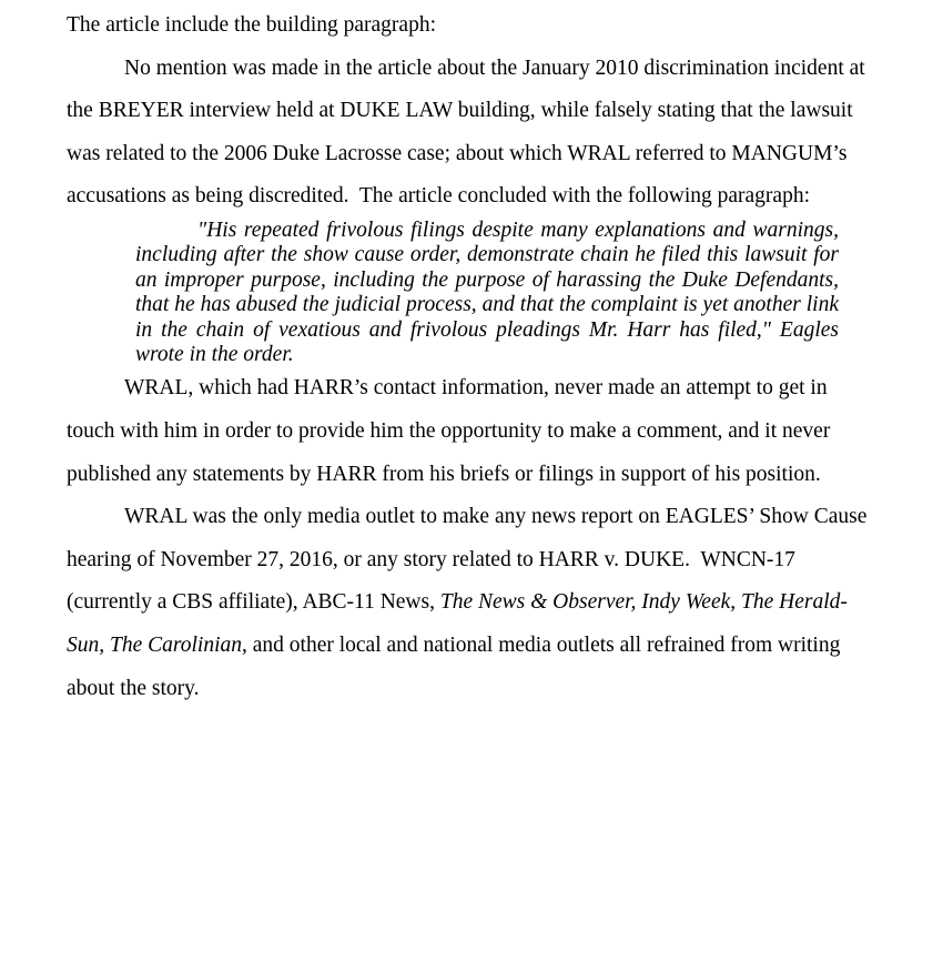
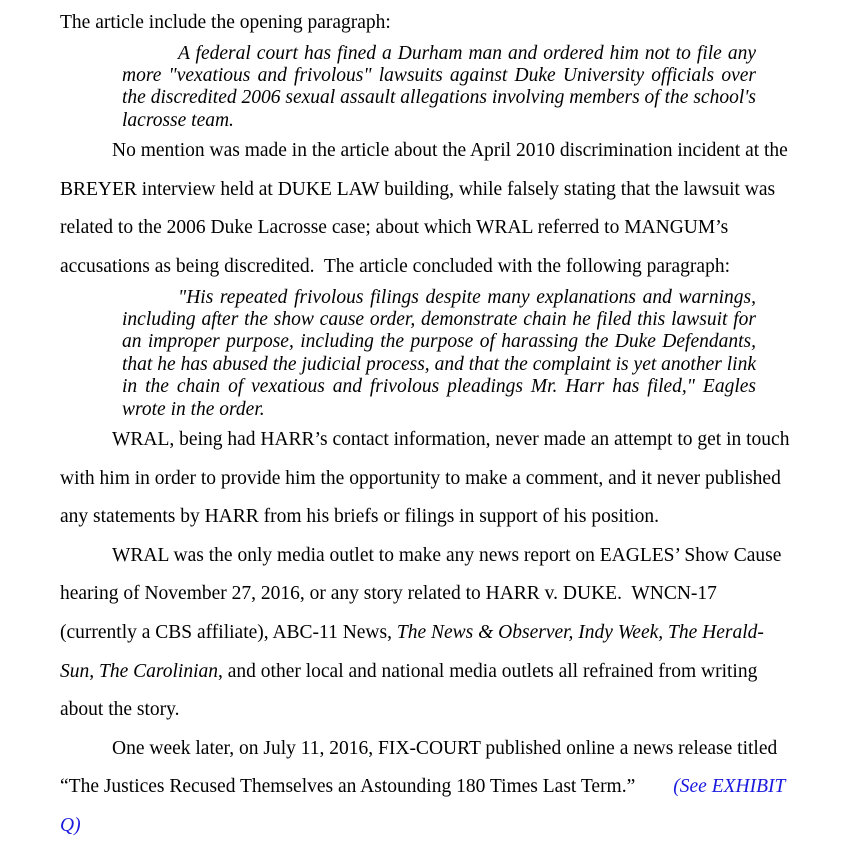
- The article include the building paragraph:
+ The article include the opening paragraph:
+ A federal court has fined a Durham man and ordered him not to file any more "vexatious and frivolous" lawsuits against Duke University officials over the discredited 2006 sexual assault allegations involving members of the school's lacrosse team.
- No mention was made in the article about the January 2010 discrimination incident at the BREYER interview held at DUKE LAW building, while falsely stating that the lawsuit was related to the 2006 Duke Lacrosse case; about which WRAL referred to MANGUM’s accusations as being discredited. The article concluded with the following paragraph:
+ No mention was made in the article about the April 2010 discrimination incident at the BREYER interview held at DUKE LAW building, while falsely stating that the lawsuit was related to the 2006 Duke Lacrosse case; about which WRAL referred to MANGUM’s accusations as being discredited. The article concluded with the following paragraph:
  "His repeated frivolous filings despite many explanations and warnings, including after the show cause order, demonstrate chain he filed this lawsuit for an improper purpose, including the purpose of harassing the Duke Defendants, that he has abused the judicial process, and that the complaint is yet another link in the chain of vexatious and frivolous pleadings Mr. Harr has filed," Eagles wrote in the order.
- WRAL, which had HARR’s contact information, never made an attempt to get in touch with him in order to provide him the opportunity to make a comment, and it never published any statements by HARR from his briefs or filings in support of his position.
+ WRAL, being had HARR’s contact information, never made an attempt to get in touch with him in order to provide him the opportunity to make a comment, and it never published any statements by HARR from his briefs or filings in support of his position.
  WRAL was the only media outlet to make any news report on EAGLES’ Show Cause hearing of November 27, 2016, or any story related to HARR v. DUKE. WNCN-17 (currently a CBS affiliate), ABC-11 News, The News & Observer, Indy Week, The Herald-Sun, The Carolinian, and other local and national media outlets all refrained from writing about the story.
+ One week later, on July 11, 2016, FIX-COURT published online a news release titled “The Justices Recused Themselves an Astounding 180 Times Last Term.” (See EXHIBIT Q)
